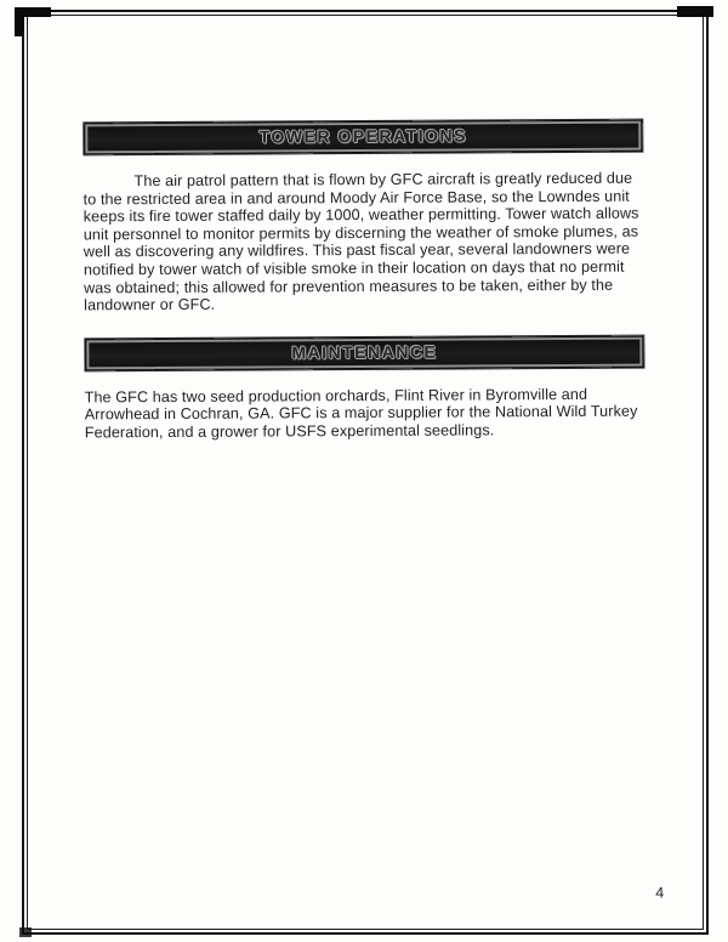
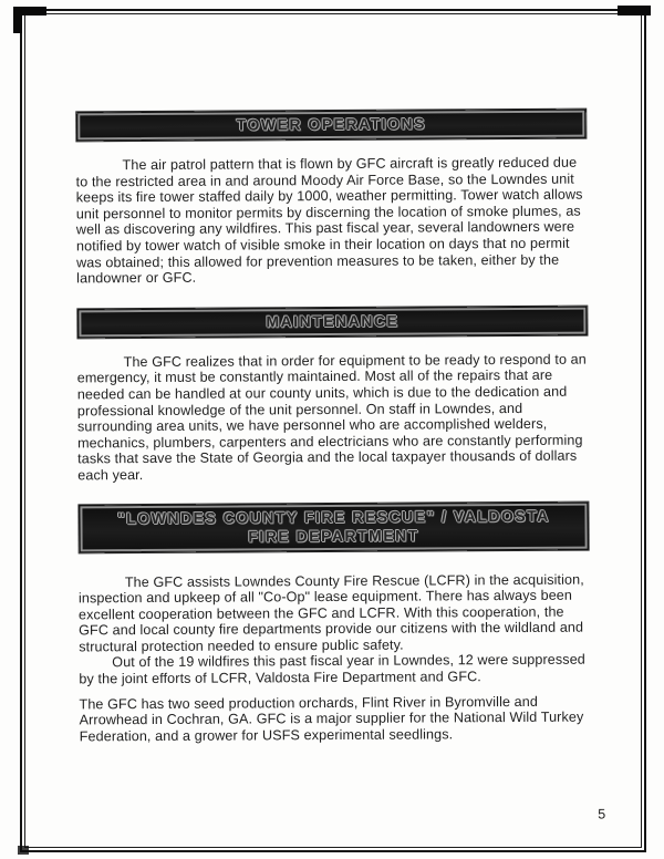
  TOWER OPERATIONS
- The air patrol pattern that is flown by GFC aircraft is greatly reduced due to the restricted area in and around Moody Air Force Base, so the Lowndes unit keeps its fire tower staffed daily by 1000, weather permitting. Tower watch allows unit personnel to monitor permits by discerning the weather of smoke plumes, as well as discovering any wildfires. This past fiscal year, several landowners were notified by tower watch of visible smoke in their location on days that no permit was obtained; this allowed for prevention measures to be taken, either by the landowner or GFC.
+ The air patrol pattern that is flown by GFC aircraft is greatly reduced due to the restricted area in and around Moody Air Force Base, so the Lowndes unit keeps its fire tower staffed daily by 1000, weather permitting. Tower watch allows unit personnel to monitor permits by discerning the location of smoke plumes, as well as discovering any wildfires. This past fiscal year, several landowners were notified by tower watch of visible smoke in their location on days that no permit was obtained; this allowed for prevention measures to be taken, either by the landowner or GFC.
  MAINTENANCE
+ The GFC realizes that in order for equipment to be ready to respond to an emergency, it must be constantly maintained. Most all of the repairs that are needed can be handled at our county units, which is due to the dedication and professional knowledge of the unit personnel. On staff in Lowndes, and surrounding area units, we have personnel who are accomplished welders, mechanics, plumbers, carpenters and electricians who are constantly performing tasks that save the State of Georgia and the local taxpayer thousands of dollars each year.
+ "LOWNDES COUNTY FIRE RESCUE" / VALDOSTA FIRE DEPARTMENT
+ The GFC assists Lowndes County Fire Rescue (LCFR) in the acquisition, inspection and upkeep of all "Co-Op" lease equipment. There has always been excellent cooperation between the GFC and LCFR. With this cooperation, the GFC and local county fire departments provide our citizens with the wildland and structural protection needed to ensure public safety.
+ Out of the 19 wildfires this past fiscal year in Lowndes, 12 were suppressed by the joint efforts of LCFR, Valdosta Fire Department and GFC.
  The GFC has two seed production orchards, Flint River in Byromville and Arrowhead in Cochran, GA. GFC is a major supplier for the National Wild Turkey Federation, and a grower for USFS experimental seedlings.
- 4
+ 5
